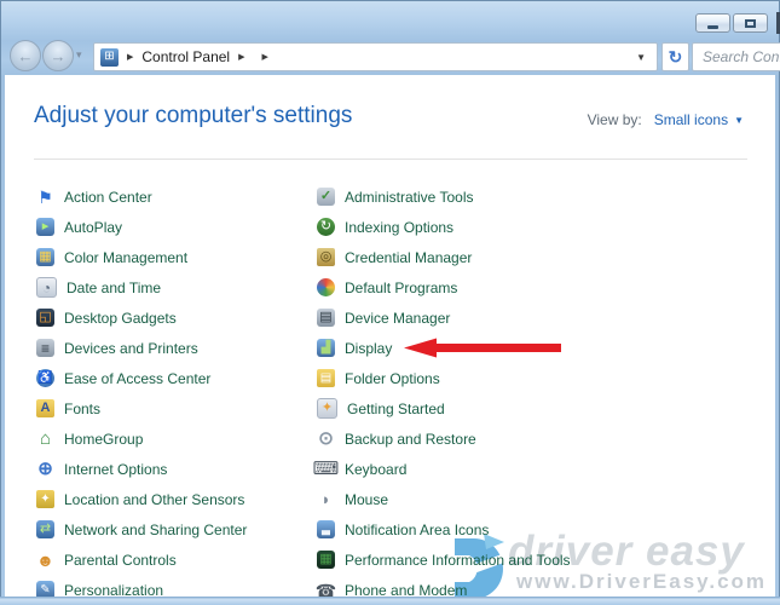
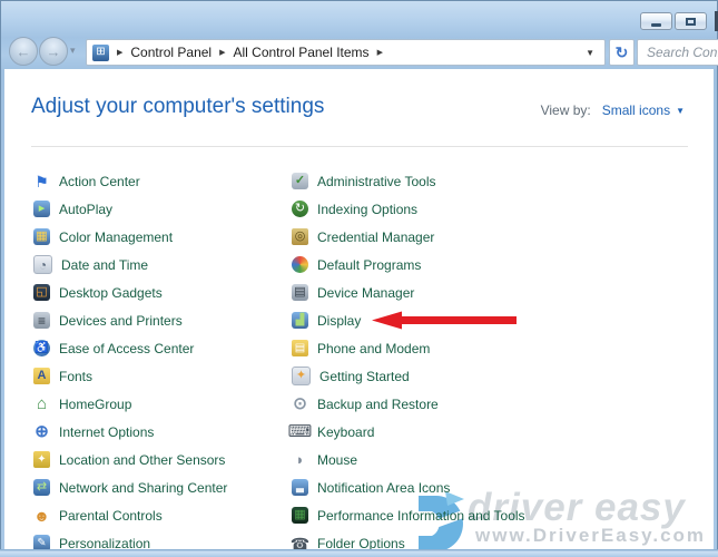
  ←
  →
  ▾
  ⊞
  Control Panel
+ All Control Panel Items
  ▼
  ↻
  Search Con
  Adjust your computer's settings
  View by:
  Small icons
  ▼
  ⚑
  Action Center
  ▸
  AutoPlay
  ▦
  Color Management
  ◔
  Date and Time
  ◱
  Desktop Gadgets
  ≡
  Devices and Printers
  ♿
  Ease of Access Center
  A
  Fonts
  ⌂
  HomeGroup
  ⊕
  Internet Options
  ✦
  Location and Other Sensors
  ⇄
  Network and Sharing Center
  ☻
  Parental Controls
  ✎
  Personalization
  ✓
  Administrative Tools
  ↻
  Indexing Options
  ◎
  Credential Manager
  Default Programs
  ▤
  Device Manager
  ▟
  Display
  ▤
- Folder Options
+ Phone and Modem
  ✦
  Getting Started
  ⊙
  Backup and Restore
  ⌨
  Keyboard
  ◗
  Mouse
  ▃
  Notification Area Icons
  ▦
  Performance Information and Tools
  ☎
- Phone and Modem
+ Folder Options
  driver easy
  www.DriverEasy.com
